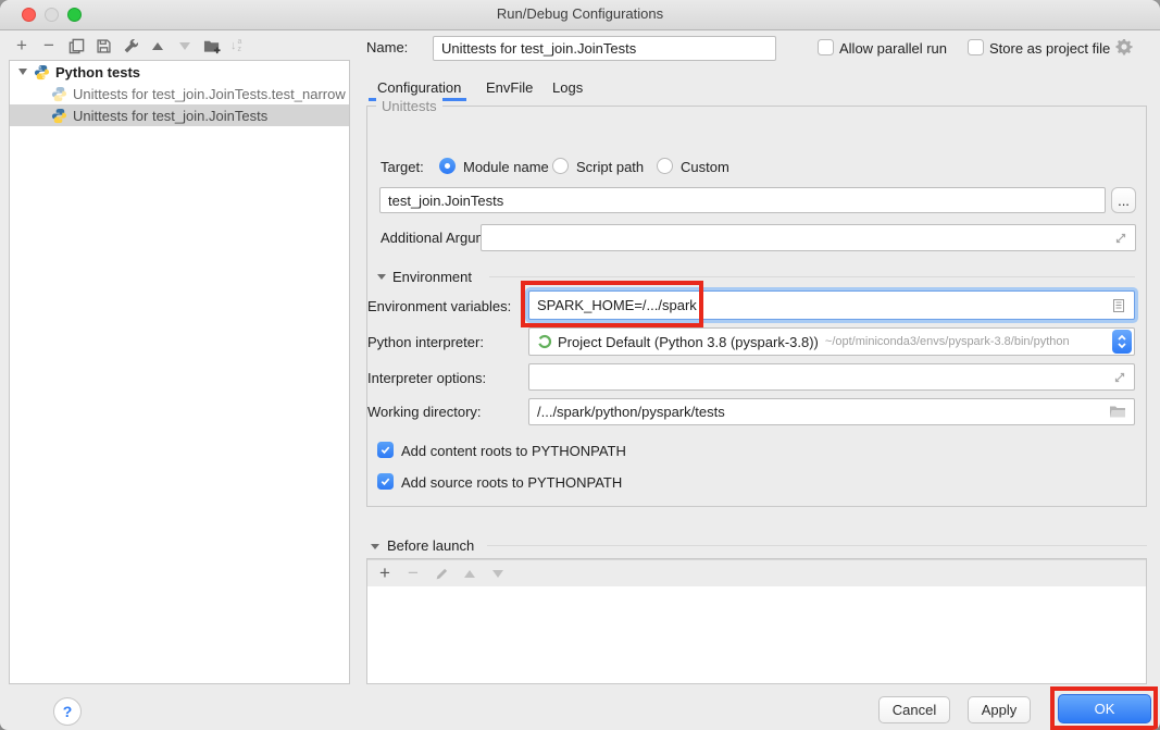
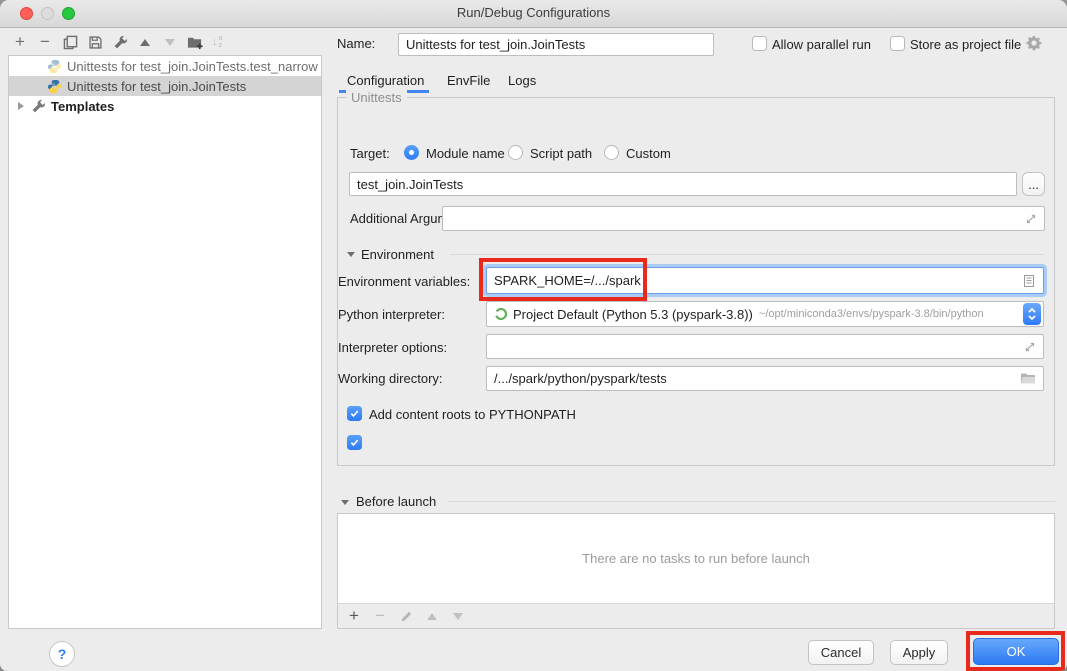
  Run/Debug Configurations
  +
  −
  ↓
- Python tests
  Unittests for test_join.JoinTests.test_narrow
  Unittests for test_join.JoinTests
+ Templates
  Name:
  Unittests for test_join.JoinTests
  Allow parallel run
  Store as project file
  Configuration
  EnvFile
  Logs
  Unittests
  Target:
  Module name
  Script path
  Custom
  test_join.JoinTests
  ...
  Additional Argu
  Environment
  Environment variables:
  SPARK_HOME=/.../spark
  Python interpreter:
- Project Default (Python 3.8 (pyspark-3.8))
+ Project Default (Python 5.3 (pyspark-3.8))
  ~/opt/miniconda3/envs/pyspark-3.8/bin/python
  Interpreter options:
  Working directory:
  /.../spark/python/pyspark/tests
  Add content roots to PYTHONPATH
- Add source roots to PYTHONPATH
  Before launch
+ There are no tasks to run before launch
  +
  −
  ?
  Cancel
  Apply
  OK
